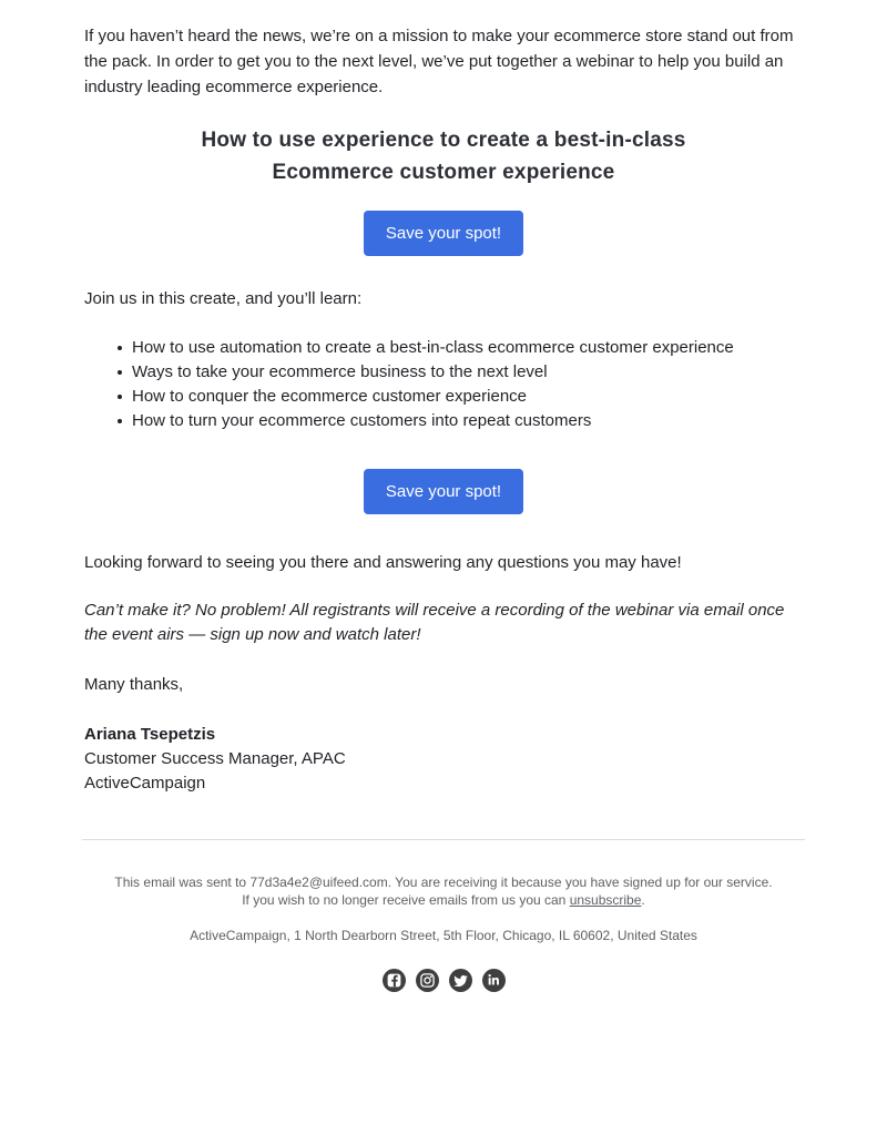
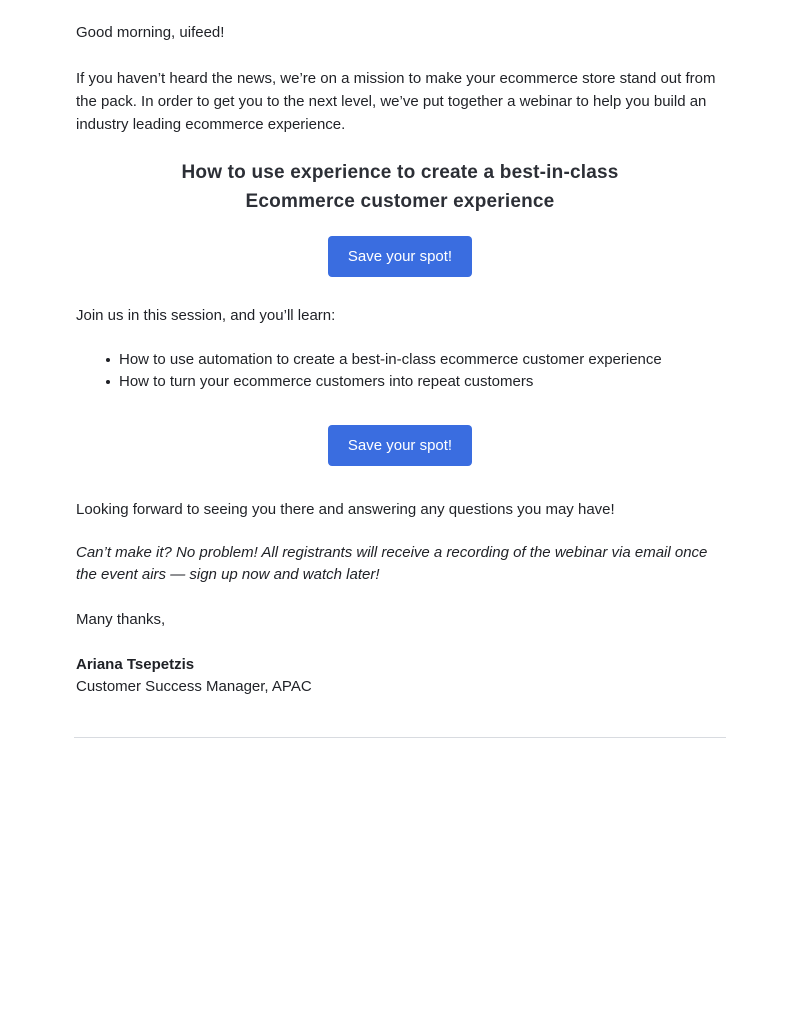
+ Good morning, uifeed!
  If you haven’t heard the news, we’re on a mission to make your ecommerce store stand out from the pack. In order to get you to the next level, we’ve put together a webinar to help you build an industry leading ecommerce experience.
  How to use experience to create a best-in-class
  Ecommerce customer experience
  Save your spot!
- Join us in this create, and you’ll learn:
+ Join us in this session, and you’ll learn:
  How to use automation to create a best-in-class ecommerce customer experience
- Ways to take your ecommerce business to the next level
- How to conquer the ecommerce customer experience
  How to turn your ecommerce customers into repeat customers
  Save your spot!
  Looking forward to seeing you there and answering any questions you may have!
  Can’t make it? No problem! All registrants will receive a recording of the webinar via email once the event airs — sign up now and watch later!
  Many thanks,
  Ariana Tsepetzis
  Customer Success Manager, APAC
- ActiveCampaign
- This email was sent to 77d3a4e2@uifeed.com. You are receiving it because you have signed up for our service. If you wish to no longer receive emails from us you can unsubscribe.
- ActiveCampaign, 1 North Dearborn Street, 5th Floor, Chicago, IL 60602, United States
